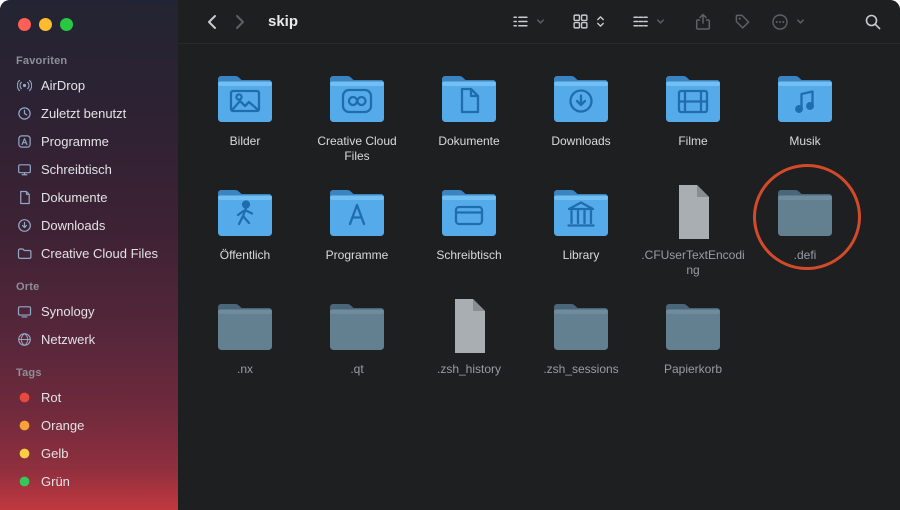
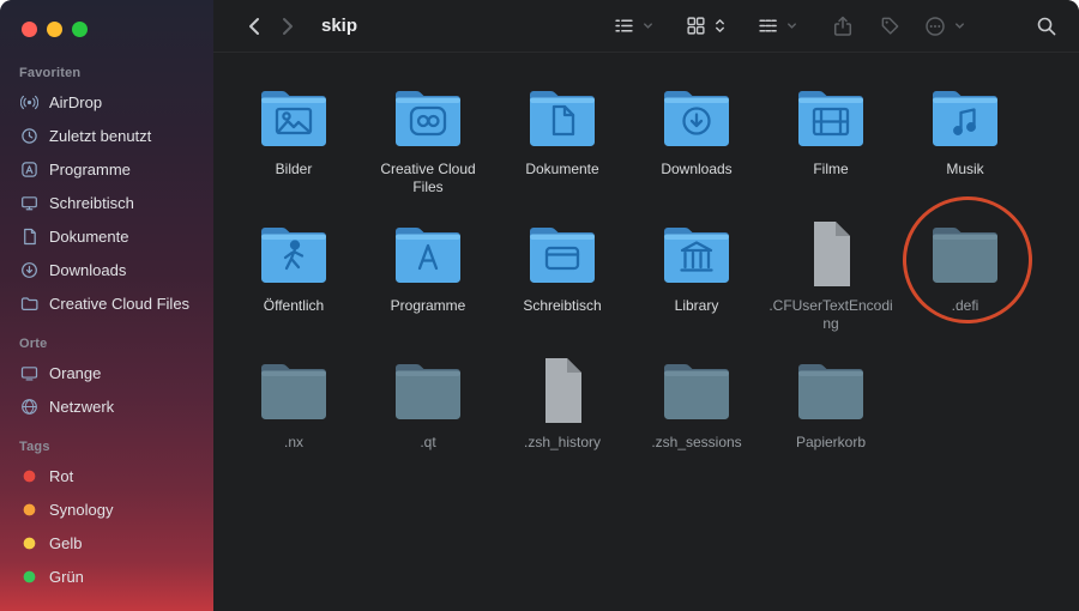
  Favoriten
  AirDrop
  Zuletzt benutzt
  Programme
  Schreibtisch
  Dokumente
  Downloads
  Creative Cloud Files
  Orte
- Synology
+ Orange
  Netzwerk
  Tags
  Rot
- Orange
+ Synology
  Gelb
  Grün
  skip
  Bilder
  Creative Cloud Files
  Dokumente
  Downloads
  Filme
  Musik
  Öffentlich
  Programme
  Schreibtisch
  Library
  .CFUserTextEncoding
  .defi
  .nx
  .qt
  .zsh_history
  .zsh_sessions
  Papierkorb
